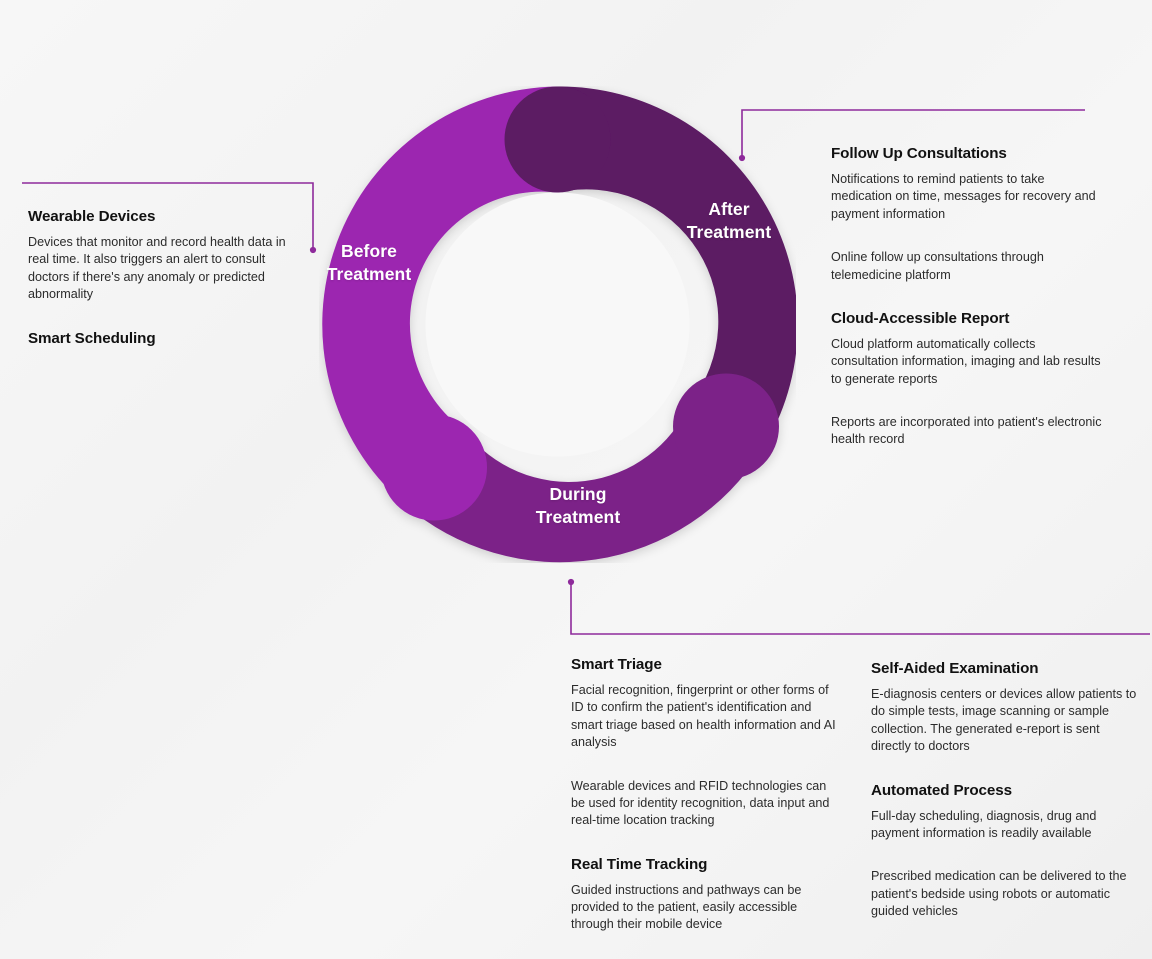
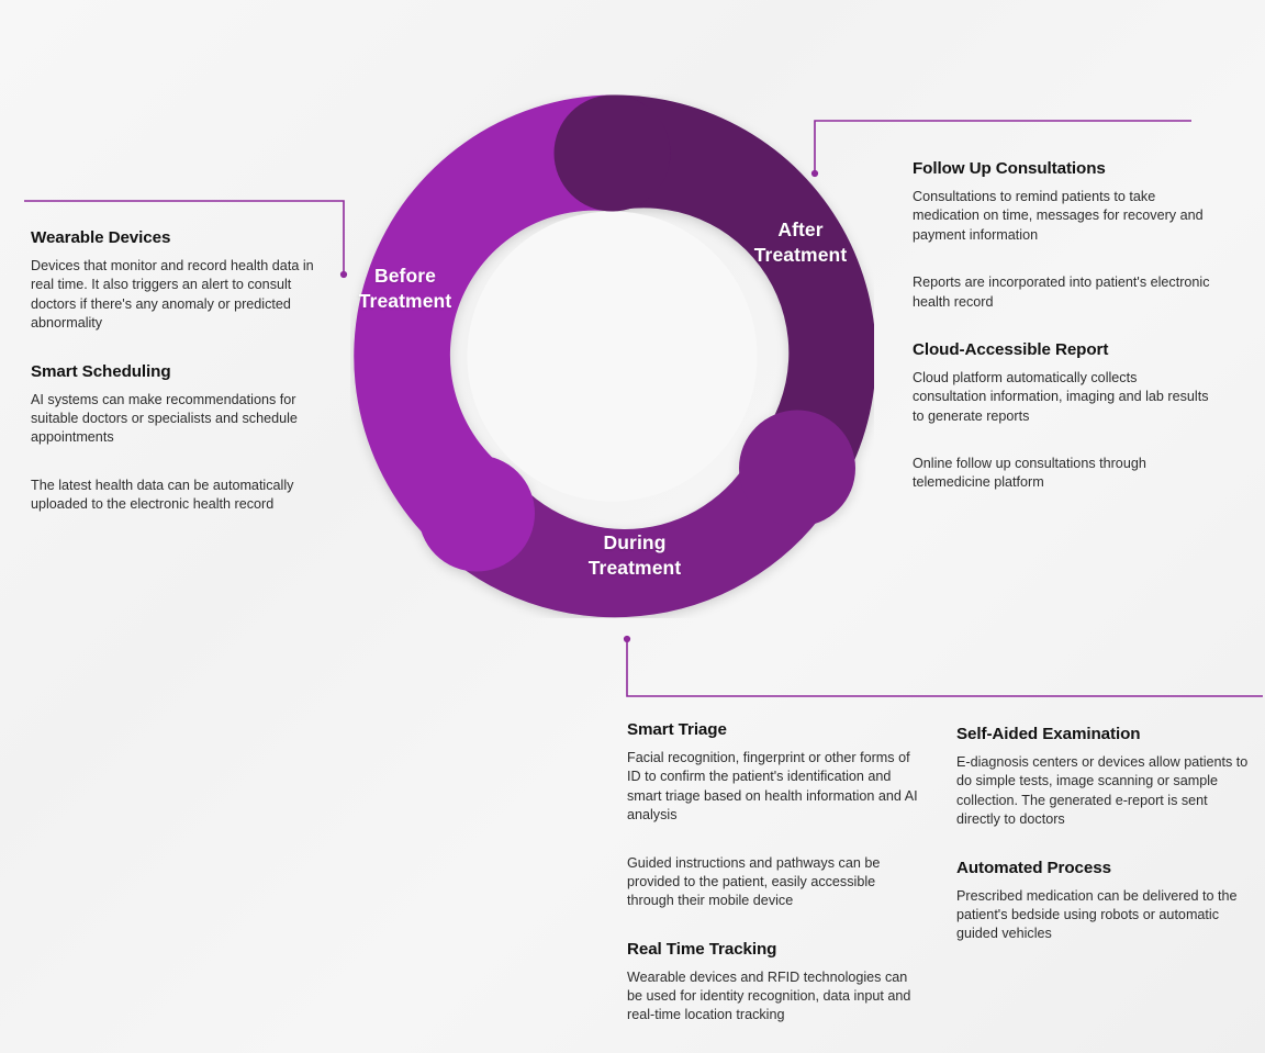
  Before
  Treatment
  After
  Treatment
  During
  Treatment
  Wearable Devices
  Devices that monitor and record health data in real time. It also triggers an alert to consult doctors if there's any anomaly or predicted abnormality
  Smart Scheduling
+ AI systems can make recommendations for suitable doctors or specialists and schedule appointments
+ The latest health data can be automatically uploaded to the electronic health record
  Follow Up Consultations
- Notifications to remind patients to take medication on time, messages for recovery and payment information
+ Consultations to remind patients to take medication on time, messages for recovery and payment information
- Online follow up consultations through telemedicine platform
+ Reports are incorporated into patient's electronic health record
  Cloud-Accessible Report
  Cloud platform automatically collects consultation information, imaging and lab results to generate reports
- Reports are incorporated into patient's electronic health record
+ Online follow up consultations through telemedicine platform
  Smart Triage
  Facial recognition, fingerprint or other forms of ID to confirm the patient's identification and smart triage based on health information and AI analysis
- Wearable devices and RFID technologies can be used for identity recognition, data input and real-time location tracking
+ Guided instructions and pathways can be provided to the patient, easily accessible through their mobile device
  Real Time Tracking
- Guided instructions and pathways can be provided to the patient, easily accessible through their mobile device
+ Wearable devices and RFID technologies can be used for identity recognition, data input and real-time location tracking
  Self-Aided Examination
  E-diagnosis centers or devices allow patients to do simple tests, image scanning or sample collection. The generated e-report is sent directly to doctors
  Automated Process
- Full-day scheduling, diagnosis, drug and payment information is readily available
  Prescribed medication can be delivered to the patient's bedside using robots or automatic guided vehicles
